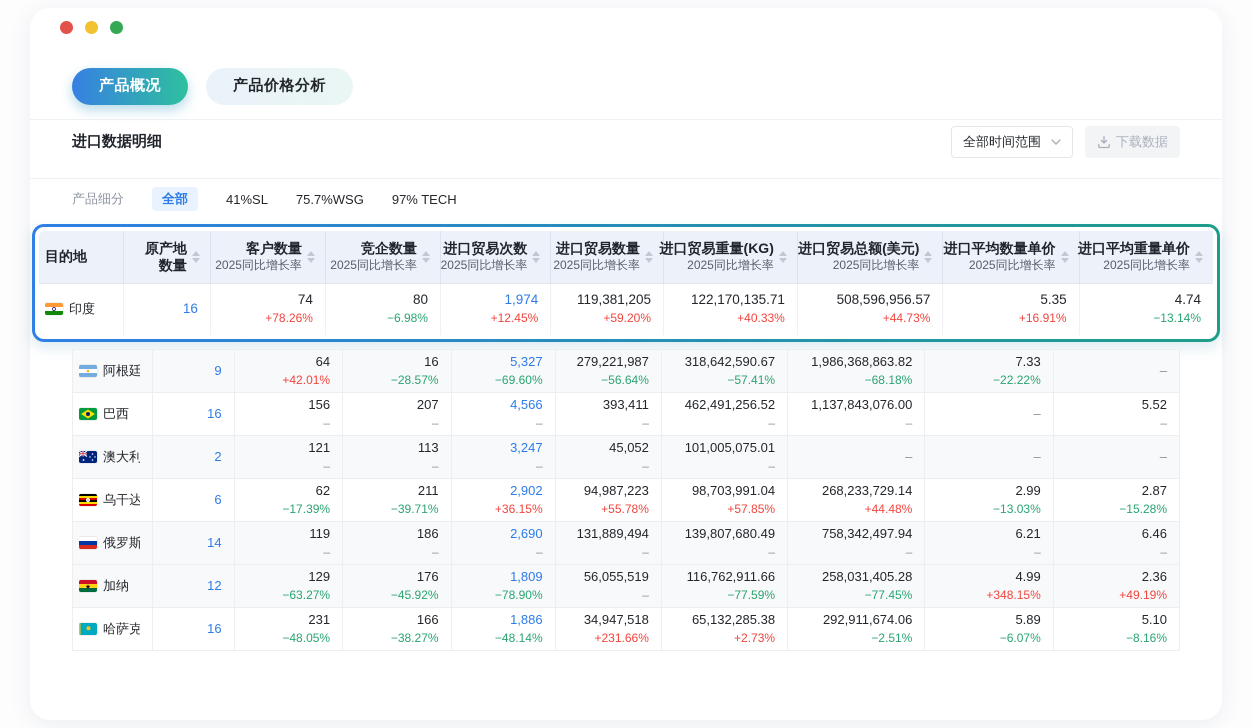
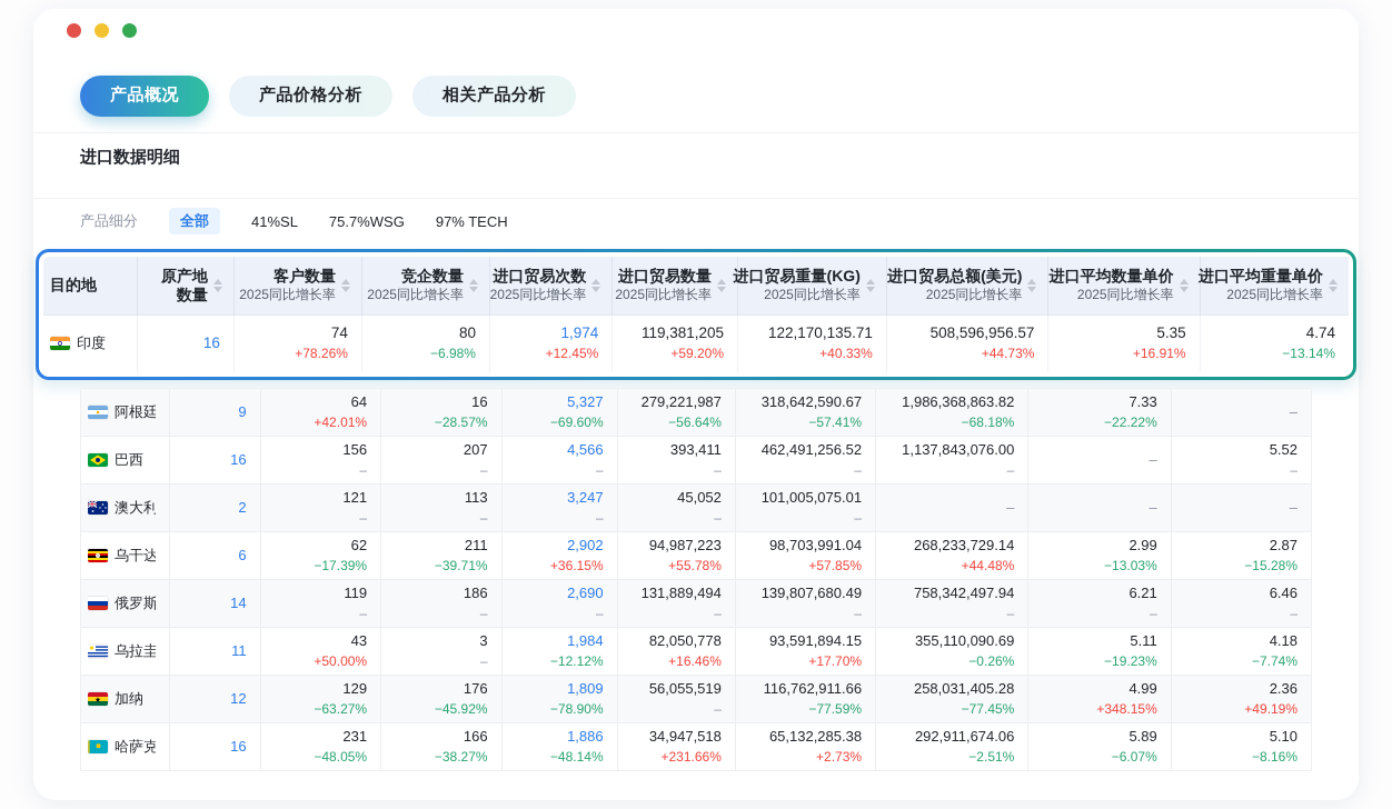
  产品概况
  产品价格分析
+ 相关产品分析
  进口数据明细
- 全部时间范围
- 下载数据
  产品细分
  全部
  41%SL
  75.7%WSG
  97% TECH
  目的地	原产地数量	客户数量2025同比增长率	竞企数量2025同比增长率	进口贸易次数2025同比增长率	进口贸易数量2025同比增长率	进口贸易重量(KG)2025同比增长率	进口贸易总额(美元)2025同比增长率	进口平均数量单价2025同比增长率	进口平均重量单价2025同比增长率
  印度	16	74+78.26%	80−6.98%	1,974+12.45%	119,381,205+59.20%	122,170,135.71+40.33%	508,596,956.57+44.73%	5.35+16.91%	4.74−13.14%
  阿根廷	9	64+42.01%	16−28.57%	5,327−69.60%	279,221,987−56.64%	318,642,590.67−57.41%	1,986,368,863.82−68.18%	7.33−22.22%	–
  巴西	16	156–	207–	4,566–	393,411–	462,491,256.52–	1,137,843,076.00–	–	5.52–
  澳大利	2	121–	113–	3,247–	45,052–	101,005,075.01–	–	–	–
  乌干达	6	62−17.39%	211−39.71%	2,902+36.15%	94,987,223+55.78%	98,703,991.04+57.85%	268,233,729.14+44.48%	2.99−13.03%	2.87−15.28%
  俄罗斯	14	119–	186–	2,690–	131,889,494–	139,807,680.49–	758,342,497.94–	6.21–	6.46–
+ 乌拉圭	11	43+50.00%	3–	1,984−12.12%	82,050,778+16.46%	93,591,894.15+17.70%	355,110,090.69−0.26%	5.11−19.23%	4.18−7.74%
  加纳	12	129−63.27%	176−45.92%	1,809−78.90%	56,055,519–	116,762,911.66−77.59%	258,031,405.28−77.45%	4.99+348.15%	2.36+49.19%
  哈萨克	16	231−48.05%	166−38.27%	1,886−48.14%	34,947,518+231.66%	65,132,285.38+2.73%	292,911,674.06−2.51%	5.89−6.07%	5.10−8.16%
